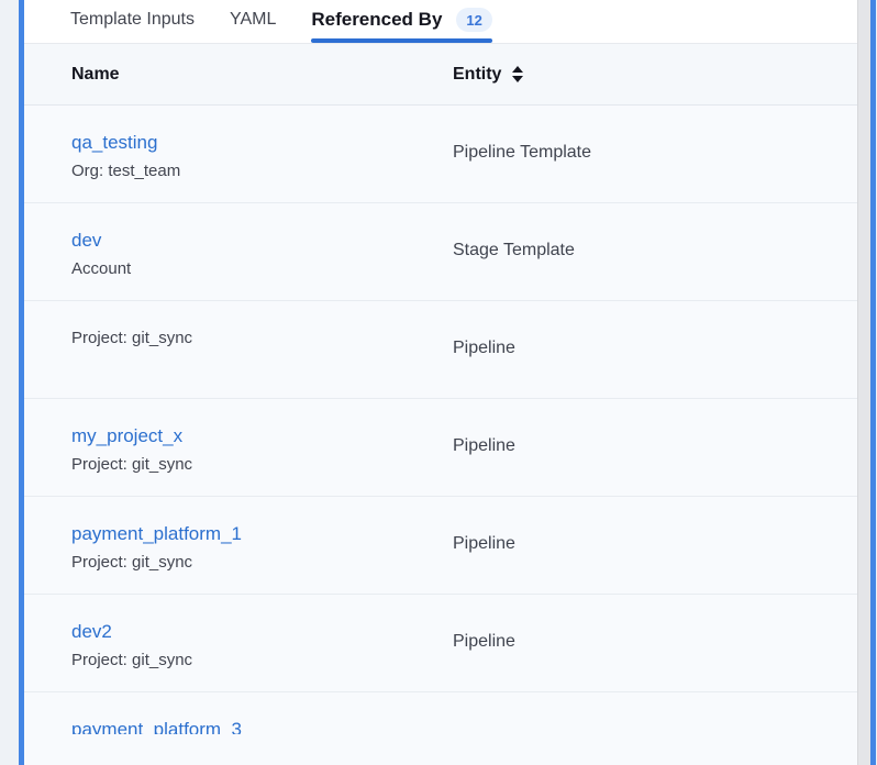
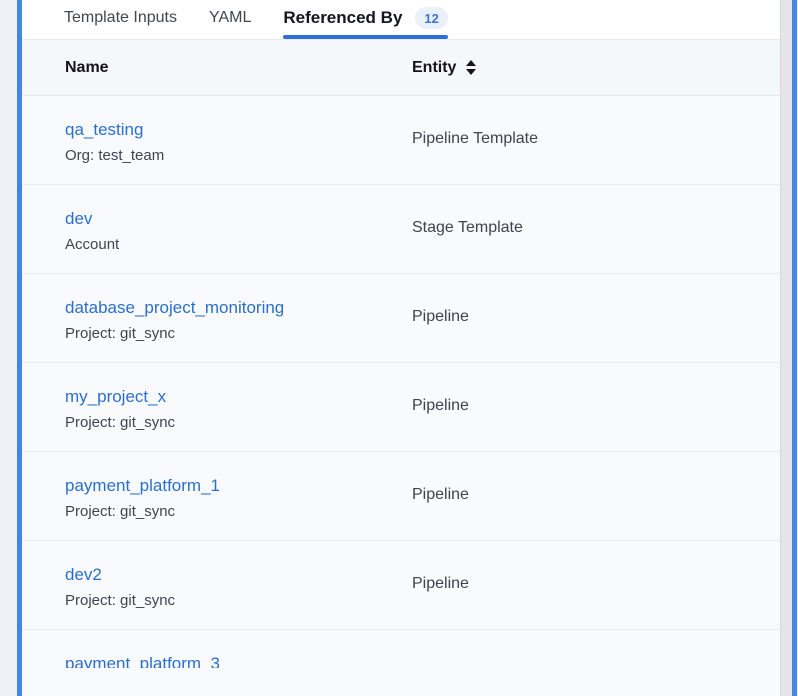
  Template Inputs
  YAML
  Referenced By
  12
  Name
  Entity
  qa_testing
  Org: test_team
  Pipeline Template
  dev
  Account
  Stage Template
+ database_project_monitoring
  Project: git_sync
  Pipeline
  my_project_x
  Project: git_sync
  Pipeline
  payment_platform_1
  Project: git_sync
  Pipeline
  dev2
  Project: git_sync
  Pipeline
  payment_platform_3
